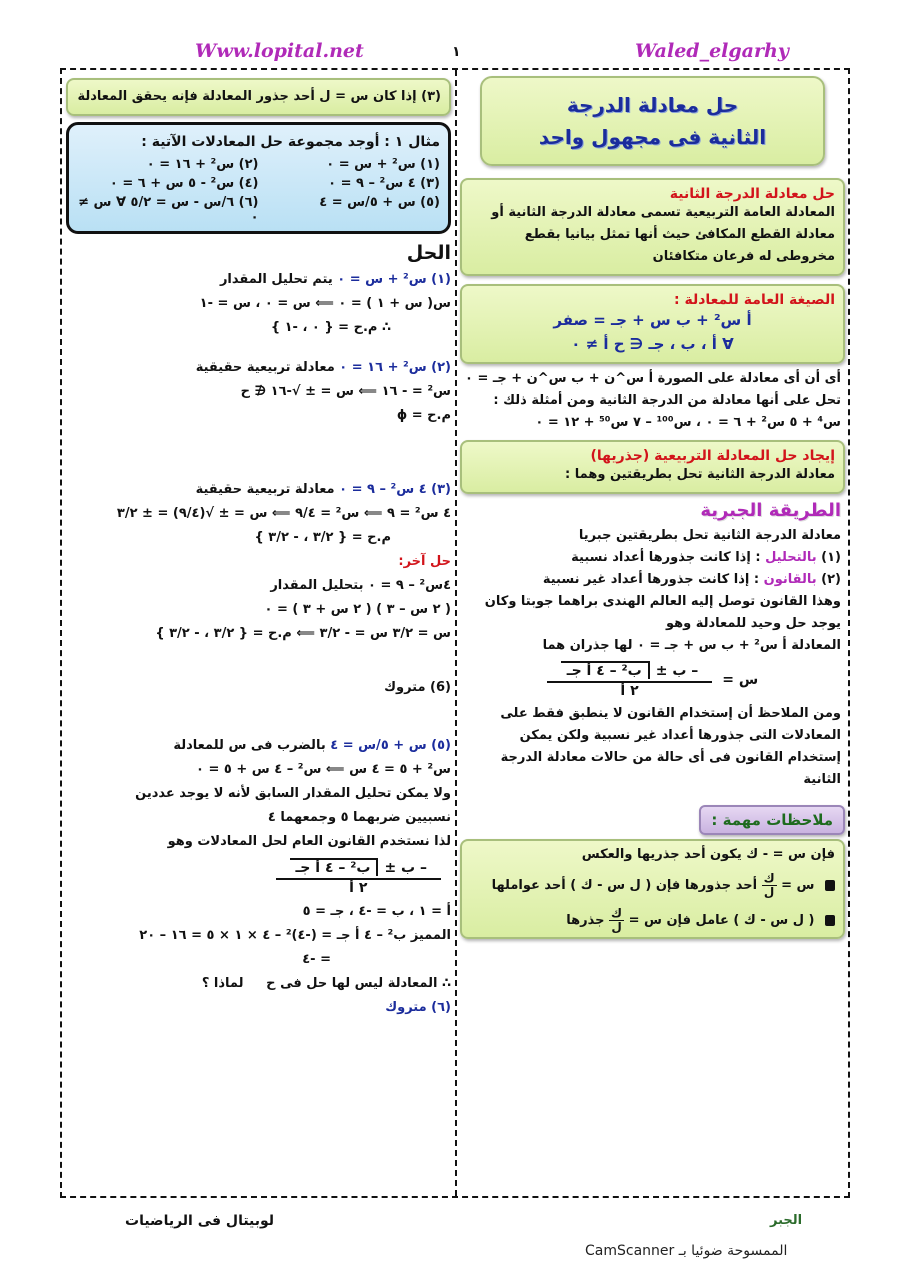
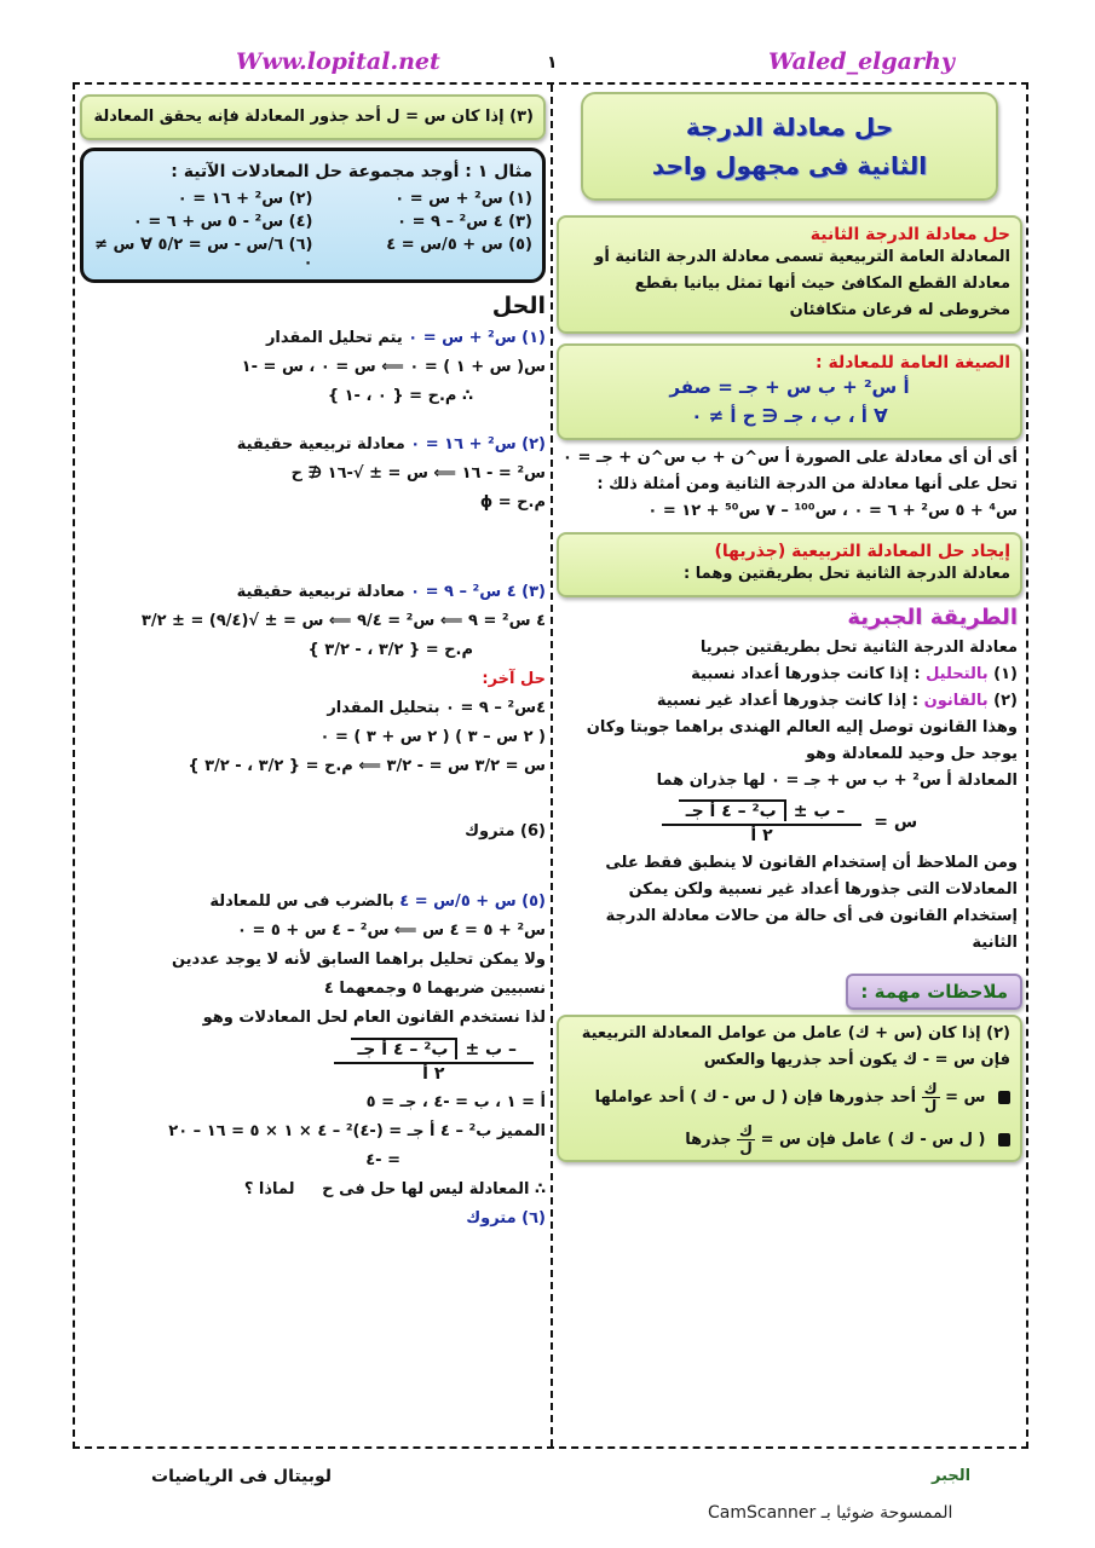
  Www.lopital.net
  ١
  Waled_elgarhy
  حل معادلة الدرجة
  الثانية فى مجهول واحد
  حل معادلة الدرجة الثانية
  المعادلة العامة التربيعية تسمى معادلة الدرجة الثانية أو معادلة القطع المكافئ حيث أنها تمثل بيانيا بقطع مخروطى له فرعان متكافئان
  الصيغة العامة للمعادلة :
  أ س² + ب س + جـ = صفر
  ∀ أ ، ب ، جـ ∈ ح أ ≠ ٠
  أى أن أى معادلة على الصورة أ س^ن + ب س^ن + جـ = ٠
  تحل على أنها معادلة من الدرجة الثانية ومن أمثلة ذلك :
  س⁴ + ٥ س² + ٦ = ٠ ، س¹⁰⁰ – ٧ س⁵⁰ + ١٢ = ٠
  إيجاد حل المعادلة التربيعية (جذريها)
  معادلة الدرجة الثانية تحل بطريقتين وهما :
  الطريقة الجبرية
  معادلة الدرجة الثانية تحل بطريقتين جبريا
  (١) بالتحليل : إذا كانت جذورها أعداد نسبية
  (٢) بالقانون : إذا كانت جذورها أعداد غير نسبية
  وهذا القانون توصل إليه العالم الهندى براهما جوبتا وكان يوجد حل وحيد للمعادلة وهو
  المعادلة أ س² + ب س + جـ = ٠ لها جذران هما
  س =
  – ب ±
  ب² – ٤ أ جـ
  ٢ أ
  ومن الملاحظ أن إستخدام القانون لا ينطبق فقط على المعادلات التى جذورها أعداد غير نسبية ولكن يمكن إستخدام القانون فى أى حالة من حالات معادلة الدرجة الثانية
  ملاحظات مهمة :
+ (٢) إذا كان (س + ك) عامل من عوامل المعادلة التربيعية
  فإن س = - ك يكون أحد جذريها والعكس
  س =
  ك
  ل
  أحد جذورها فإن ( ل س - ك ) أحد عواملها
  ( ل س - ك ) عامل فإن س =
  ك
  ل
  جذرها
  (٣) إذا كان س = ل أحد جذور المعادلة فإنه يحقق المعادلة
  مثال ١ : أوجد مجموعة حل المعادلات الآتية :
  (١) س² + س = ٠
  (٢) س² + ١٦ = ٠
  (٣) ٤ س² – ٩ = ٠
  (٤) س² - ٥ س + ٦ = ٠
  (٥) س + ٥/س = ٤
  (٦) ٦/س - س = ٥/٢ ∀ س ≠ ٠
  الحل
  (١) س² + س = ٠ يتم تحليل المقدار
  س( س + ١ ) = ٠ ⟸ س = ٠ ، س = -١
  ∴ م.ح = { ٠ ، -١ }
  (٢) س² + ١٦ = ٠ معادلة تربيعية حقيقية
  س² = - ١٦ ⟸ س = ± √-١٦ ∉ ح
  م.ح = ϕ
  (٣) ٤ س² – ٩ = ٠ معادلة تربيعية حقيقية
  ٤ س² = ٩ ⟸ س² = ٩/٤ ⟸ س = ± √(٩/٤) = ± ٣/٢
  م.ح = { ٣/٢ ، - ٣/٢ }
  حل آخر:
  ٤س² – ٩ = ٠ بتحليل المقدار
  ( ٢ س – ٣ ) ( ٢ س + ٣ ) = ٠
  س = ٣/٢ س = - ٣/٢ ⟸ م.ح = { ٣/٢ ، - ٣/٢ }
  (6) متروك
  (٥) س + ٥/س = ٤ بالضرب فى س للمعادلة
  س² + ٥ = ٤ س ⟸ س² – ٤ س + ٥ = ٠
- ولا يمكن تحليل المقدار السابق لأنه لا يوجد عددين
+ ولا يمكن تحليل براهما السابق لأنه لا يوجد عددين
  نسبيين ضربهما ٥ وجمعهما ٤
  لذا نستخدم القانون العام لحل المعادلات وهو
  – ب ±
  ب² – ٤ أ جـ
  ٢ أ
  أ = ١ ، ب = -٤ ، جـ = ٥
  المميز ب² – ٤ أ جـ = (-٤)² – ٤ × ١ × ٥ = ١٦ – ٢٠
  = -٤
  ∴ المعادلة ليس لها حل فى ح لماذا ؟
  (٦) متروك
  لوبيتال فى الرياضيات
  الجبر
  الممسوحة ضوئيا بـ CamScanner
